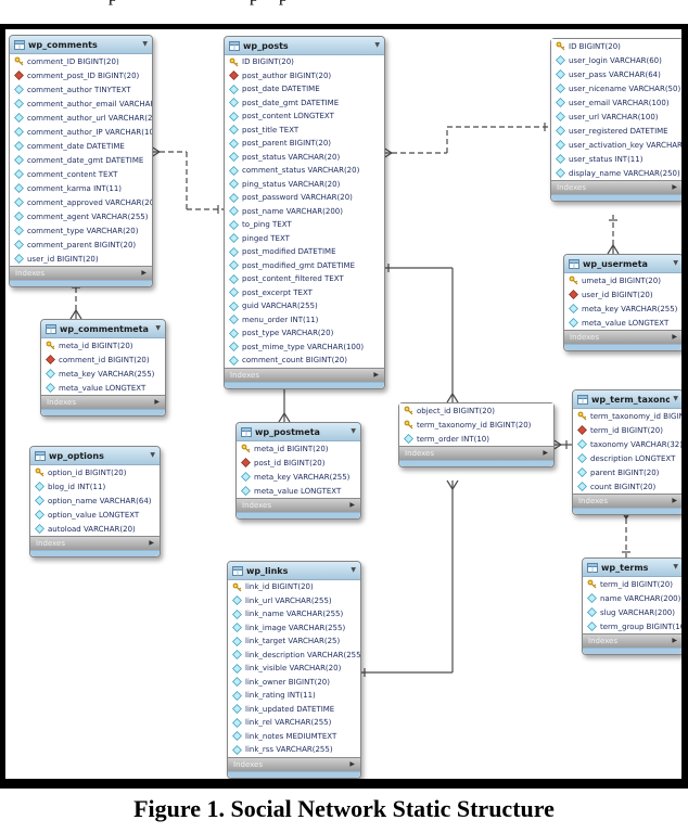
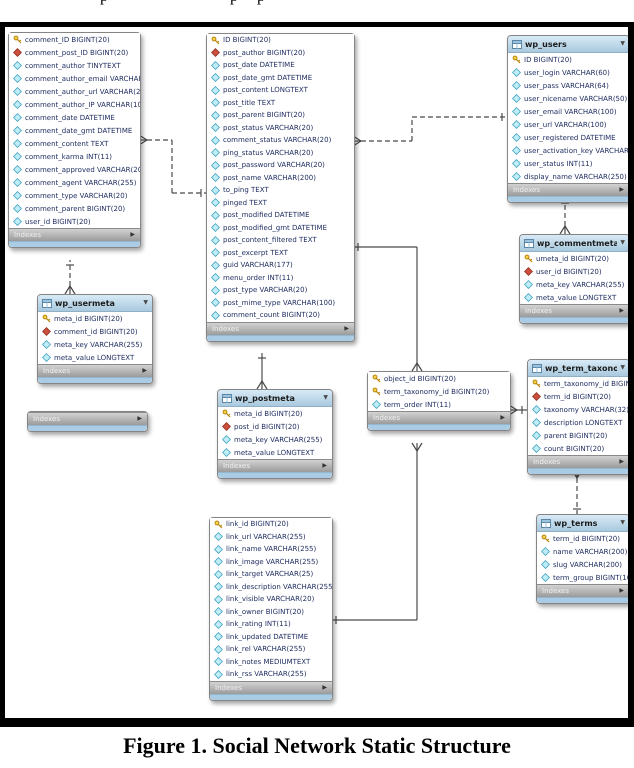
- wp_comments
  comment_ID BIGINT(20)
  comment_post_ID BIGINT(20)
  comment_author TINYTEXT
  comment_author_email VARCHA
  comment_author_url VARCHAR(2
  comment_author_IP VARCHAR(10
  comment_date DATETIME
  comment_date_gmt DATETIME
  comment_content TEXT
  comment_karma INT(11)
  comment_approved VARCHAR(20
  comment_agent VARCHAR(255)
  comment_type VARCHAR(20)
  comment_parent BIGINT(20)
  user_id BIGINT(20)
  Indexes
- wp_posts
  ID BIGINT(20)
  post_author BIGINT(20)
  post_date DATETIME
  post_date_gmt DATETIME
  post_content LONGTEXT
  post_title TEXT
  post_parent BIGINT(20)
  post_status VARCHAR(20)
  comment_status VARCHAR(20)
  ping_status VARCHAR(20)
  post_password VARCHAR(20)
  post_name VARCHAR(200)
  to_ping TEXT
  pinged TEXT
  post_modified DATETIME
  post_modified_gmt DATETIME
  post_content_filtered TEXT
  post_excerpt TEXT
- guid VARCHAR(255)
+ guid VARCHAR(177)
  menu_order INT(11)
  post_type VARCHAR(20)
  post_mime_type VARCHAR(100)
  comment_count BIGINT(20)
  Indexes
+ wp_users
  ID BIGINT(20)
  user_login VARCHAR(60)
  user_pass VARCHAR(64)
  user_nicename VARCHAR(50)
  user_email VARCHAR(100)
  user_url VARCHAR(100)
  user_registered DATETIME
  user_activation_key VARCHAR
  user_status INT(11)
  display_name VARCHAR(250)
  Indexes
- wp_usermeta
+ wp_commentmeta
  umeta_id BIGINT(20)
  user_id BIGINT(20)
  meta_key VARCHAR(255)
  meta_value LONGTEXT
  Indexes
- wp_commentmeta
+ wp_usermeta
  meta_id BIGINT(20)
  comment_id BIGINT(20)
  meta_key VARCHAR(255)
  meta_value LONGTEXT
  Indexes
- wp_options
- option_id BIGINT(20)
- blog_id INT(11)
- option_name VARCHAR(64)
- option_value LONGTEXT
- autoload VARCHAR(20)
  Indexes
  wp_postmeta
  meta_id BIGINT(20)
  post_id BIGINT(20)
  meta_key VARCHAR(255)
  meta_value LONGTEXT
  Indexes
  object_id BIGINT(20)
  term_taxonomy_id BIGINT(20)
- term_order INT(10)
+ term_order INT(11)
  Indexes
  wp_term_taxono
  term_taxonomy_id BIGI
  term_id BIGINT(20)
  taxonomy VARCHAR(32
  description LONGTEXT
  parent BIGINT(20)
  count BIGINT(20)
  Indexes
  wp_terms
  term_id BIGINT(20)
  name VARCHAR(200)
  slug VARCHAR(200)
  term_group BIGINT(1
  Indexes
- wp_links
  link_id BIGINT(20)
  link_url VARCHAR(255)
  link_name VARCHAR(255)
  link_image VARCHAR(255)
  link_target VARCHAR(25)
  link_description VARCHAR(255
  link_visible VARCHAR(20)
  link_owner BIGINT(20)
  link_rating INT(11)
  link_updated DATETIME
  link_rel VARCHAR(255)
  link_notes MEDIUMTEXT
  link_rss VARCHAR(255)
  Indexes
  Figure 1. Social Network Static Structure
